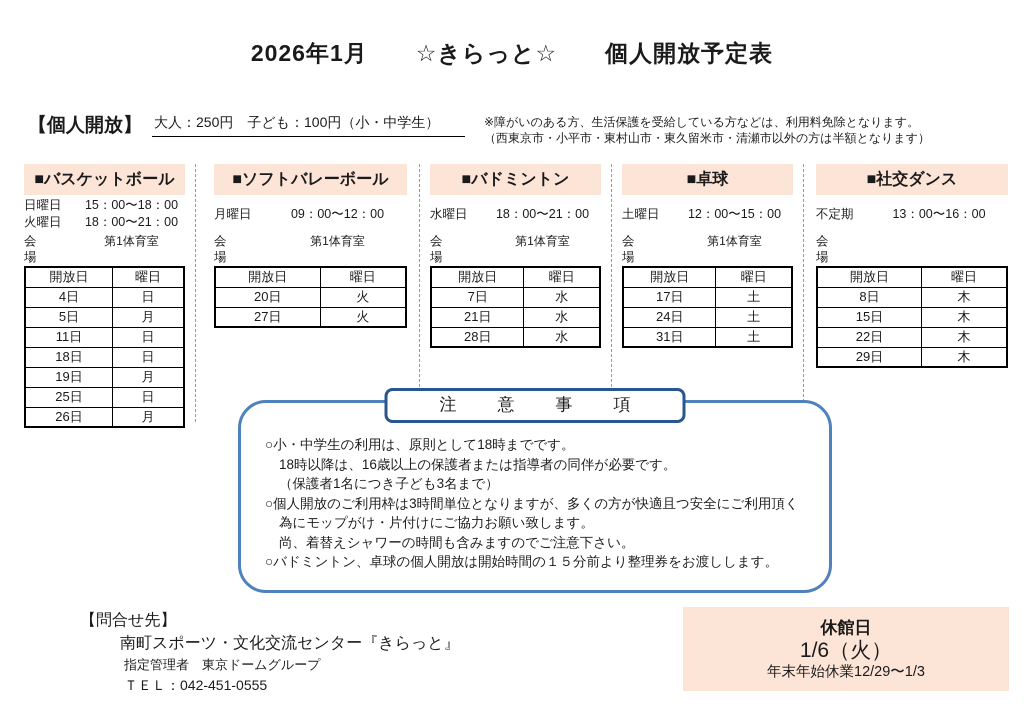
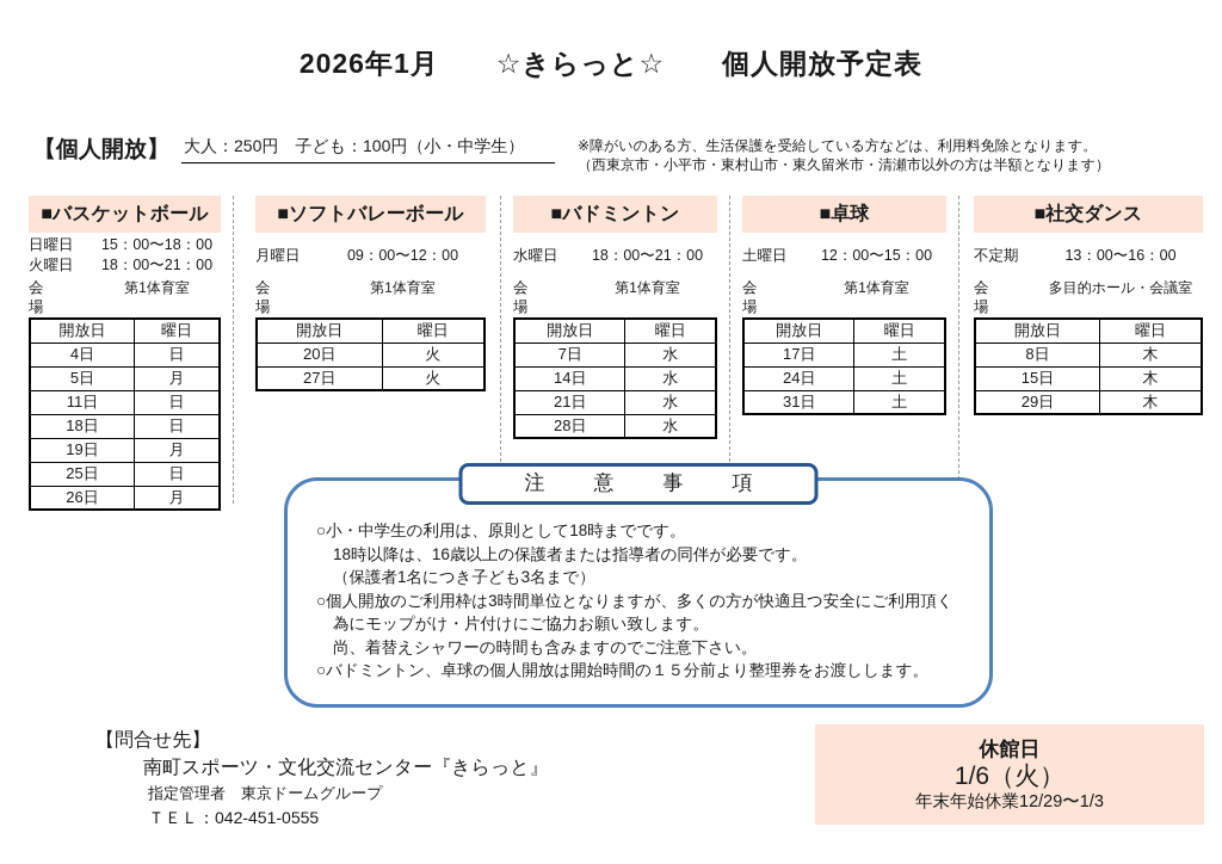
  2026年1月 ☆きらっと☆ 個人開放予定表
  【個人開放】
  大人：250円 子ども：100円（小・中学生）
  ※障がいのある方、生活保護を受給している方などは、利用料免除となります。
  （西東京市・小平市・東村山市・東久留米市・清瀬市以外の方は半額となります）
  ■バスケットボール
  日曜日
  15：00〜18：00
  火曜日
  18：00〜21：00
  会 場
  第1体育室
  開放日	曜日
  4日	日
  5日	月
  11日	日
  18日	日
  19日	月
  25日	日
  26日	月
  ■ソフトバレーボール
  月曜日
  09：00〜12：00
  会 場
  第1体育室
  開放日	曜日
  20日	火
  27日	火
  ■バドミントン
  水曜日
  18：00〜21：00
  会 場
  第1体育室
  開放日	曜日
  7日	水
+ 14日	水
  21日	水
  28日	水
  ■卓球
  土曜日
  12：00〜15：00
  会 場
  第1体育室
  開放日	曜日
  17日	土
  24日	土
  31日	土
  ■社交ダンス
  不定期
  13：00〜16：00
  会 場
+ 多目的ホール・会議室
  開放日	曜日
  8日	木
  15日	木
- 22日	木
  29日	木
  注 意 事 項
  ○小・中学生の利用は、原則として18時までです。
  18時以降は、16歳以上の保護者または指導者の同伴が必要です。
  （保護者1名につき子ども3名まで）
  ○個人開放のご利用枠は3時間単位となりますが、多くの方が快適且つ安全にご利用頂く
  為にモップがけ・片付けにご協力お願い致します。
  尚、着替えシャワーの時間も含みますのでご注意下さい。
  ○バドミントン、卓球の個人開放は開始時間の１５分前より整理券をお渡しします。
  【問合せ先】
  南町スポーツ・文化交流センター『きらっと』
  指定管理者 東京ドームグループ
  ＴＥＬ：042-451-0555
  休館日
  1/6（火）
  年末年始休業12/29〜1/3
